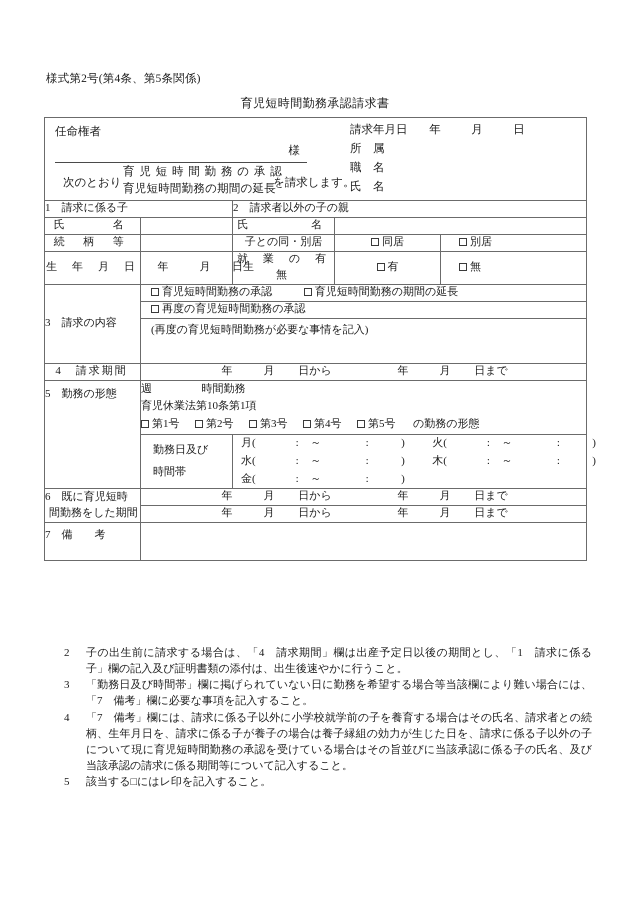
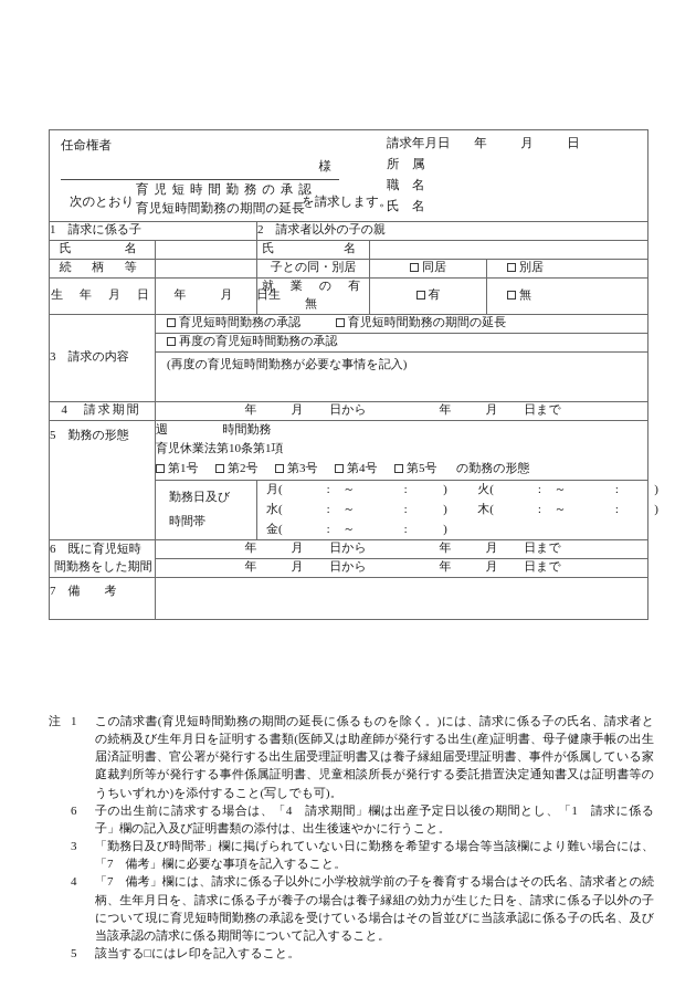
- 様式第2号(第4条、第5条関係)
- 育児短時間勤務承認請求書
  任命権者 様 次のとおり 育児短時間勤務の承認 育児短時間勤務の期間の延長 を請求します。 請求年月日 年 月 日 所 属 職 名 氏 名
  1 請求に係る子	2 請求者以外の子の親
  氏 名		氏 名
  続 柄 等		子との同・別居	同居	別居
  生 年 月 日	年 月 日生	就 業 の 有 無	有	無
  3 請求の内容	育児短時間勤務の承認 育児短時間勤務の期間の延長
  再度の育児短時間勤務の承認
  (再度の育児短時間勤務が必要な事情を記入)
  4 請求期間	年 月 日から 年 月 日まで
  5 勤務の形態	週 時間勤務 育児休業法第10条第1項 第1号 第2号 第3号 第4号 第5号 の勤務の形態
  勤務日及び 時間帯	月( : ～ : ) 火( : ～ : ) 水( : ～ : ) 木( : ～ : ) 金( : ～ : )
  6 既に育児短時	年 月 日から 年 月 日まで
  間勤務をした期間	年 月 日から 年 月 日まで
  7 備 考
+ 注
+ 1
+ この請求書(育児短時間勤務の期間の延長に係るものを除く。)には、請求に係る子の氏名、請求者との続柄及び生年月日を証明する書類(医師又は助産師が発行する出生(産)証明書、母子健康手帳の出生届済証明書、官公署が発行する出生届受理証明書又は養子縁組届受理証明書、事件が係属している家庭裁判所等が発行する事件係属証明書、児童相談所長が発行する委託措置決定通知書又は証明書等のうちいずれか)を添付すること(写しでも可)。
- 2
+ 6
  子の出生前に請求する場合は、「4 請求期間」欄は出産予定日以後の期間とし、「1 請求に係る子」欄の記入及び証明書類の添付は、出生後速やかに行うこと。
  3
  「勤務日及び時間帯」欄に掲げられていない日に勤務を希望する場合等当該欄により難い場合には、「7 備考」欄に必要な事項を記入すること。
  4
  「7 備考」欄には、請求に係る子以外に小学校就学前の子を養育する場合はその氏名、請求者との続柄、生年月日を、請求に係る子が養子の場合は養子縁組の効力が生じた日を、請求に係る子以外の子について現に育児短時間勤務の承認を受けている場合はその旨並びに当該承認に係る子の氏名、及び当該承認の請求に係る期間等について記入すること。
  5
  該当する□にはレ印を記入すること。
